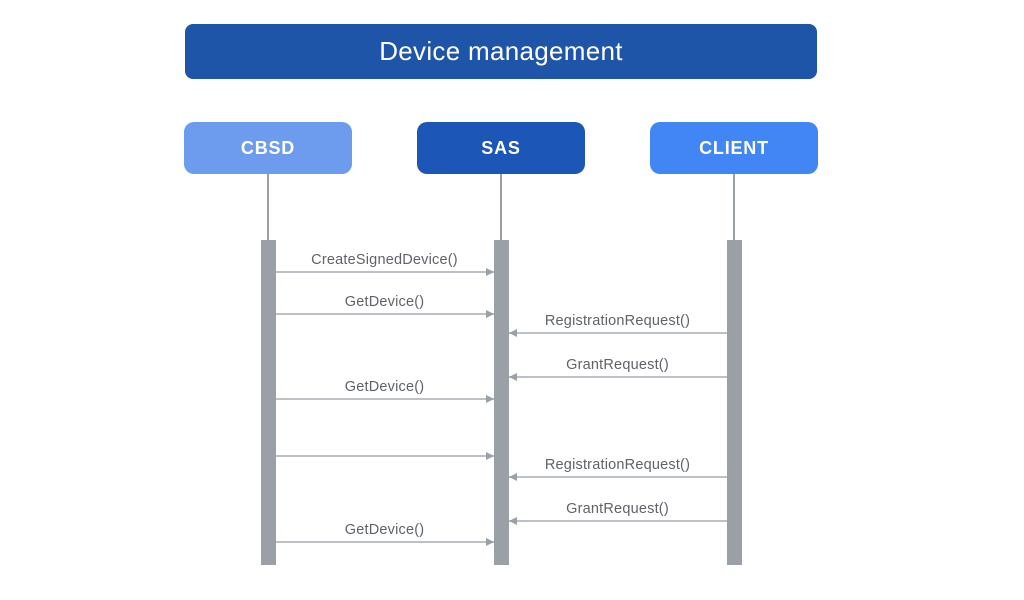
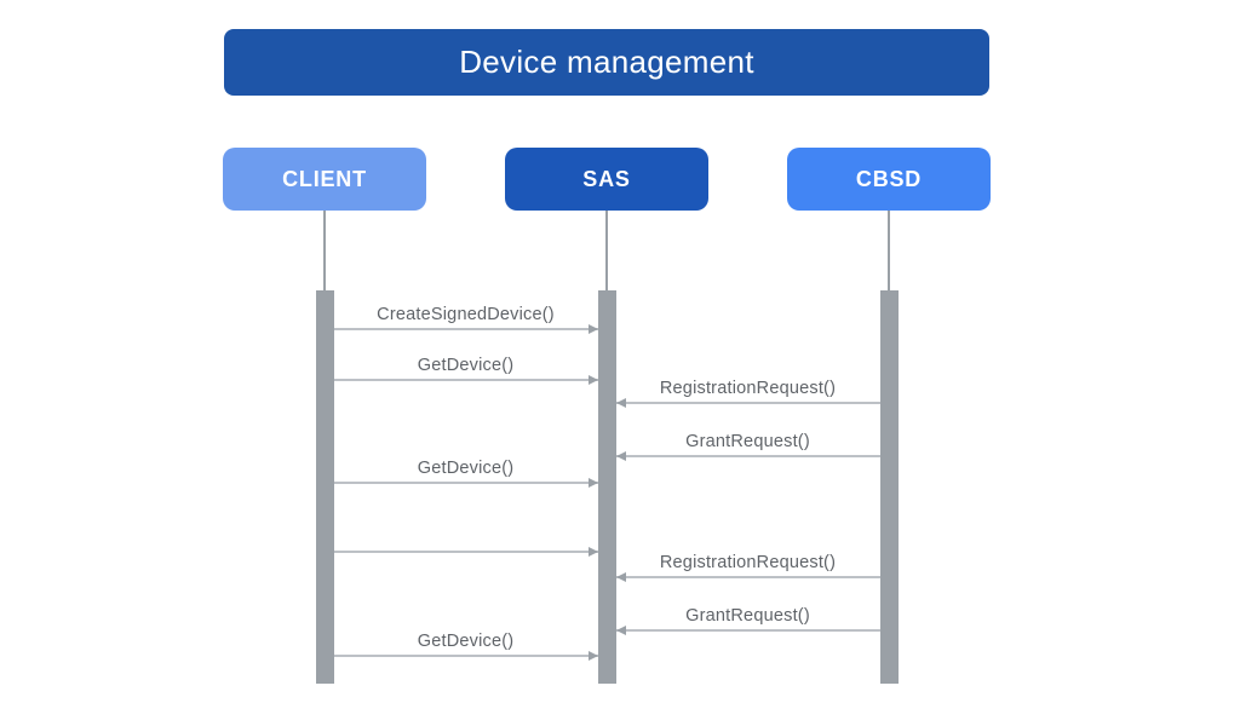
  Device management
- CBSD
+ CLIENT
  SAS
- CLIENT
+ CBSD
  CreateSignedDevice()
  GetDevice()
  RegistrationRequest()
  GrantRequest()
  GetDevice()
  RegistrationRequest()
  GrantRequest()
  GetDevice()
